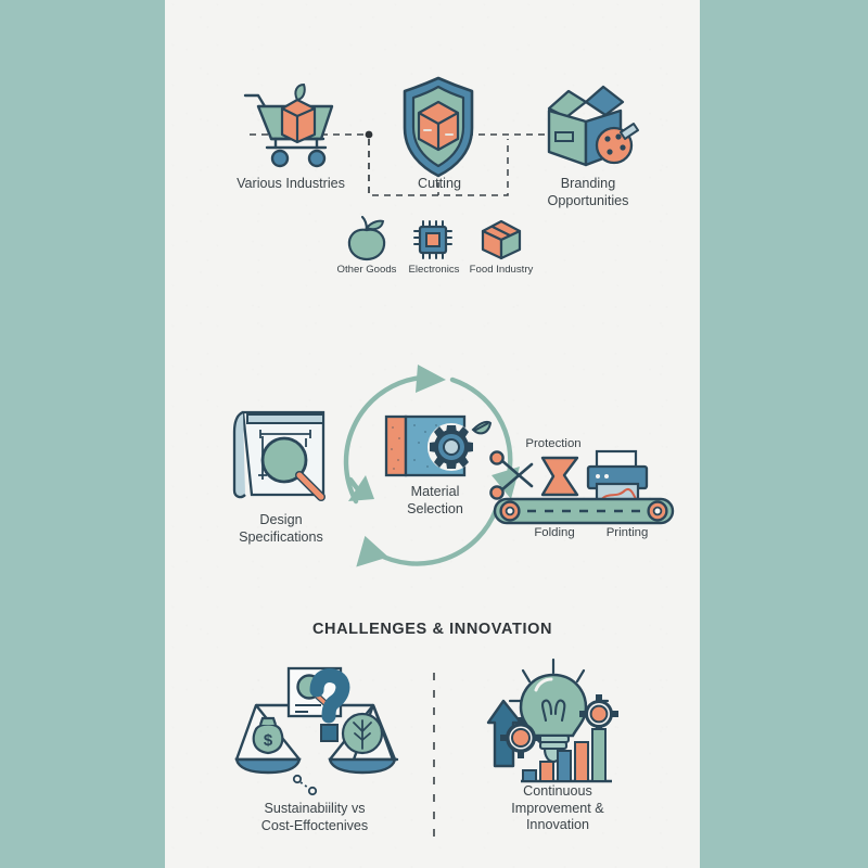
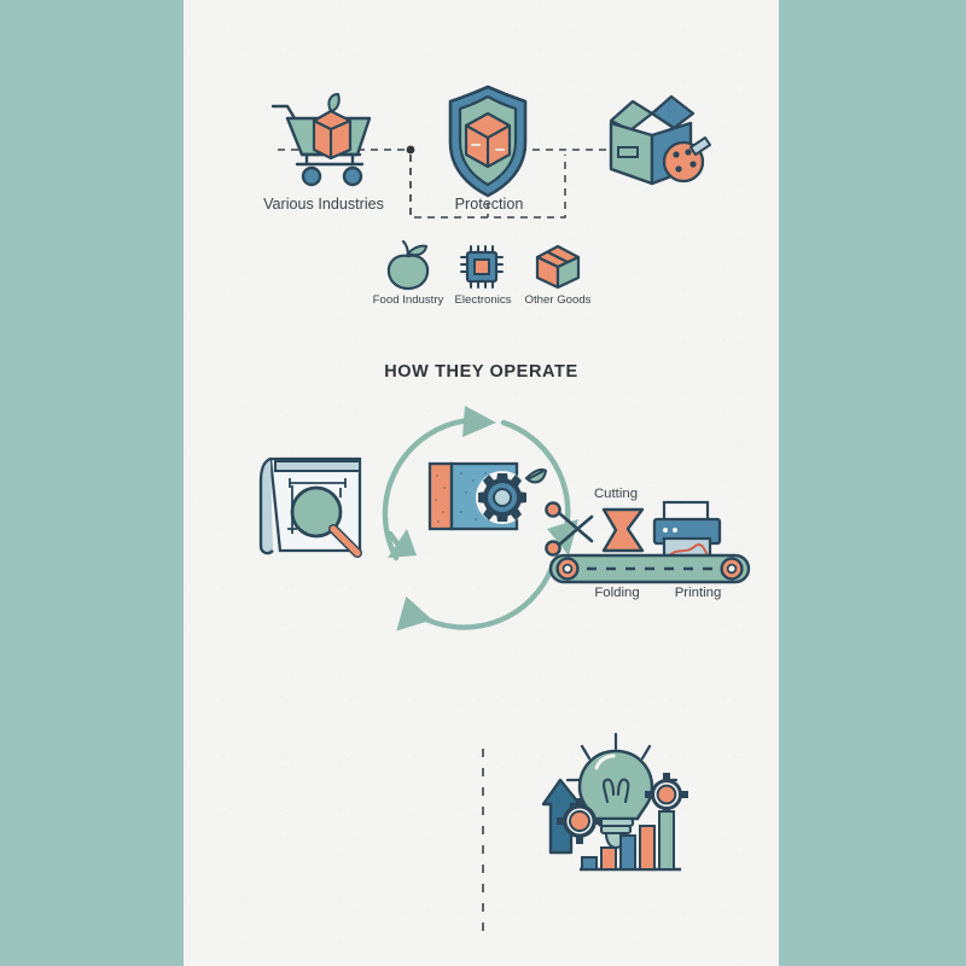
  Various Industries
- Cutting
+ Protection
- Branding
- Opportunities
- Other Goods
+ Food Industry
  Electronics
- Food Industry
+ Other Goods
+ HOW THEY OPERATE
- Protection
+ Cutting
  Folding
  Printing
- Design
- Specifications
- Material
- Selection
- CHALLENGES & INNOVATION
- $
- Sustainabiility vs
- Cost-Effoctenives
- Continuous
- Improvement &
- Innovation
